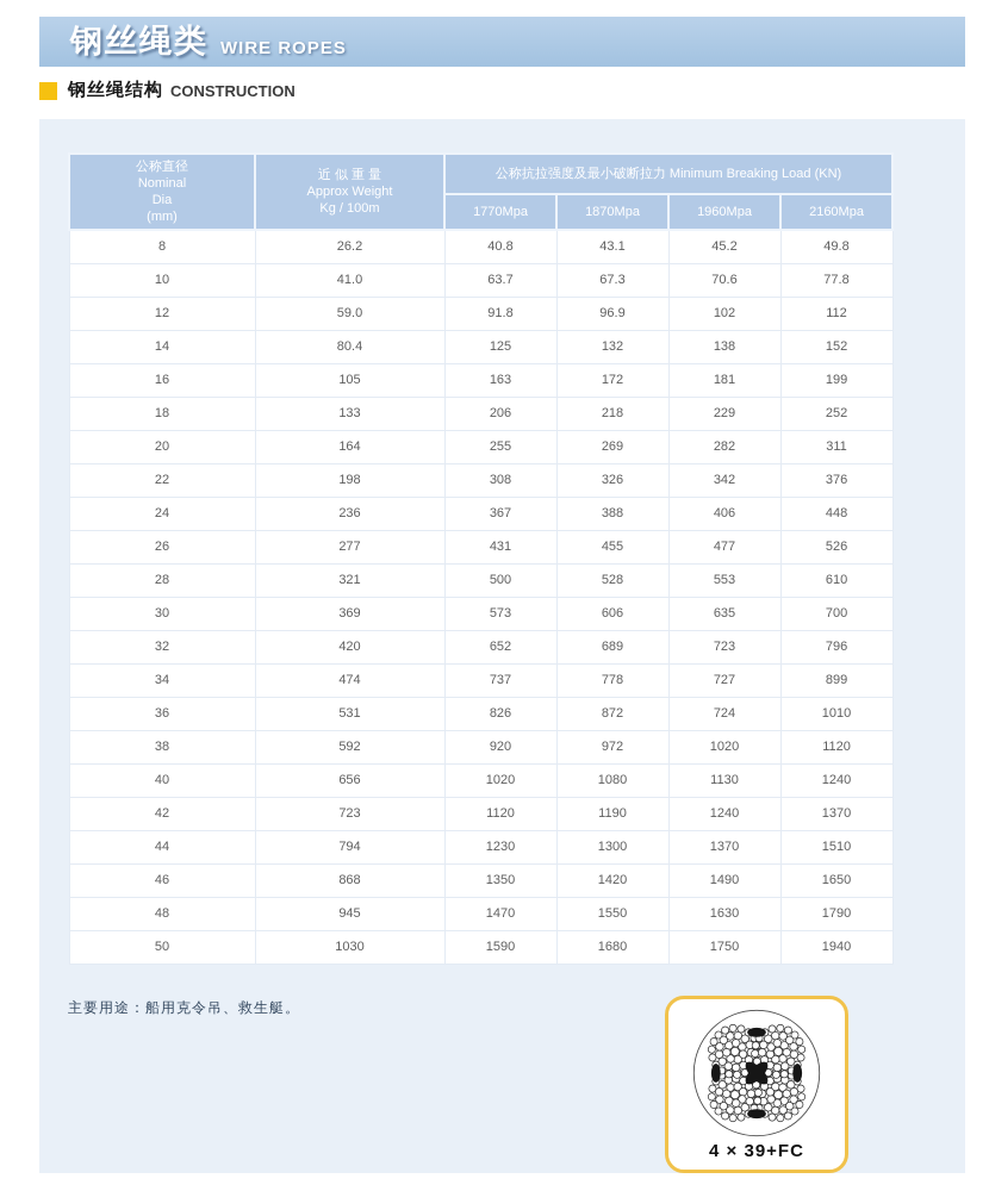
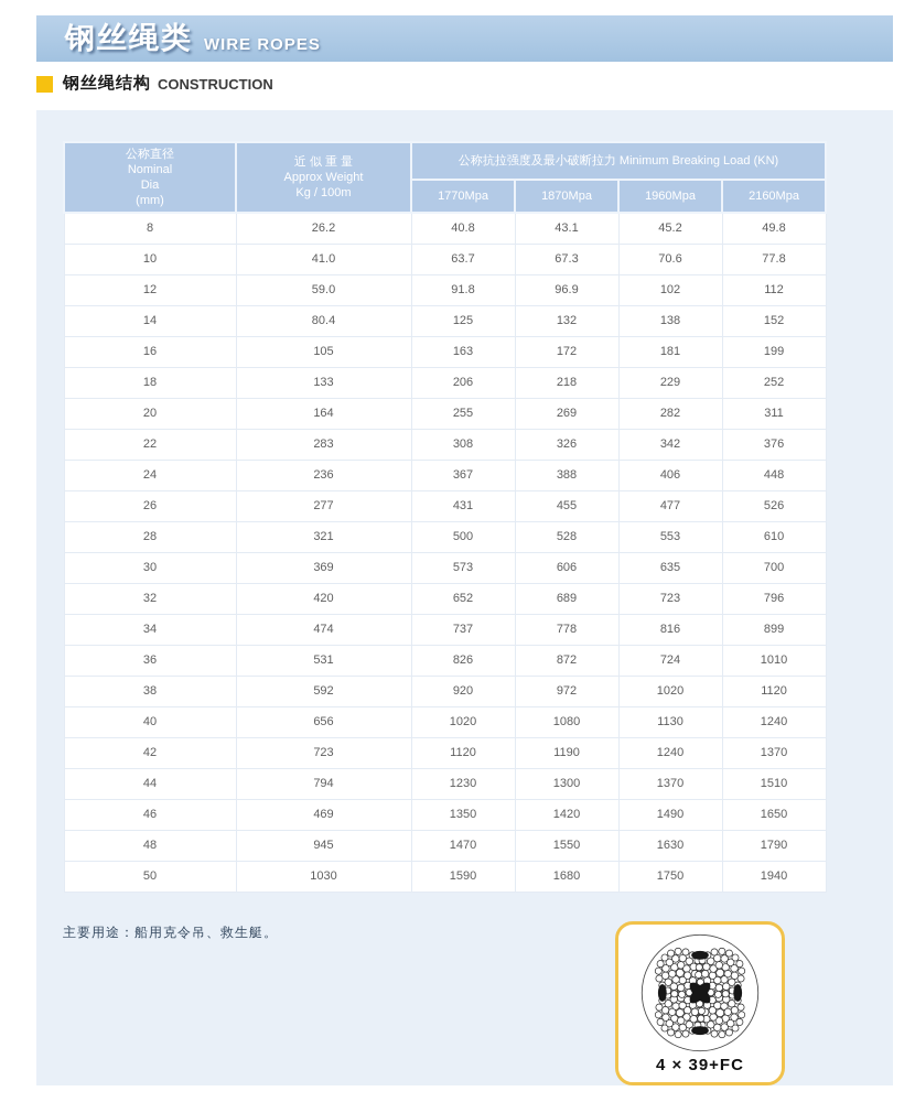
  钢丝绳类
  WIRE ROPES
  钢丝绳结构
  CONSTRUCTION
  公称直径 Nominal Dia (mm)	近 似 重 量 Approx Weight Kg / 100m	公称抗拉强度及最小破断拉力 Minimum Breaking Load (KN)
  1770Mpa	1870Mpa	1960Mpa	2160Mpa
  8	26.2	40.8	43.1	45.2	49.8
  10	41.0	63.7	67.3	70.6	77.8
  12	59.0	91.8	96.9	102	112
  14	80.4	125	132	138	152
  16	105	163	172	181	199
  18	133	206	218	229	252
  20	164	255	269	282	311
- 22	198	308	326	342	376
+ 22	283	308	326	342	376
  24	236	367	388	406	448
  26	277	431	455	477	526
  28	321	500	528	553	610
  30	369	573	606	635	700
  32	420	652	689	723	796
- 34	474	737	778	727	899
+ 34	474	737	778	816	899
  36	531	826	872	724	1010
  38	592	920	972	1020	1120
  40	656	1020	1080	1130	1240
  42	723	1120	1190	1240	1370
  44	794	1230	1300	1370	1510
- 46	868	1350	1420	1490	1650
+ 46	469	1350	1420	1490	1650
  48	945	1470	1550	1630	1790
  50	1030	1590	1680	1750	1940
  主要用途：船用克令吊、救生艇。
  4 × 39+FC
